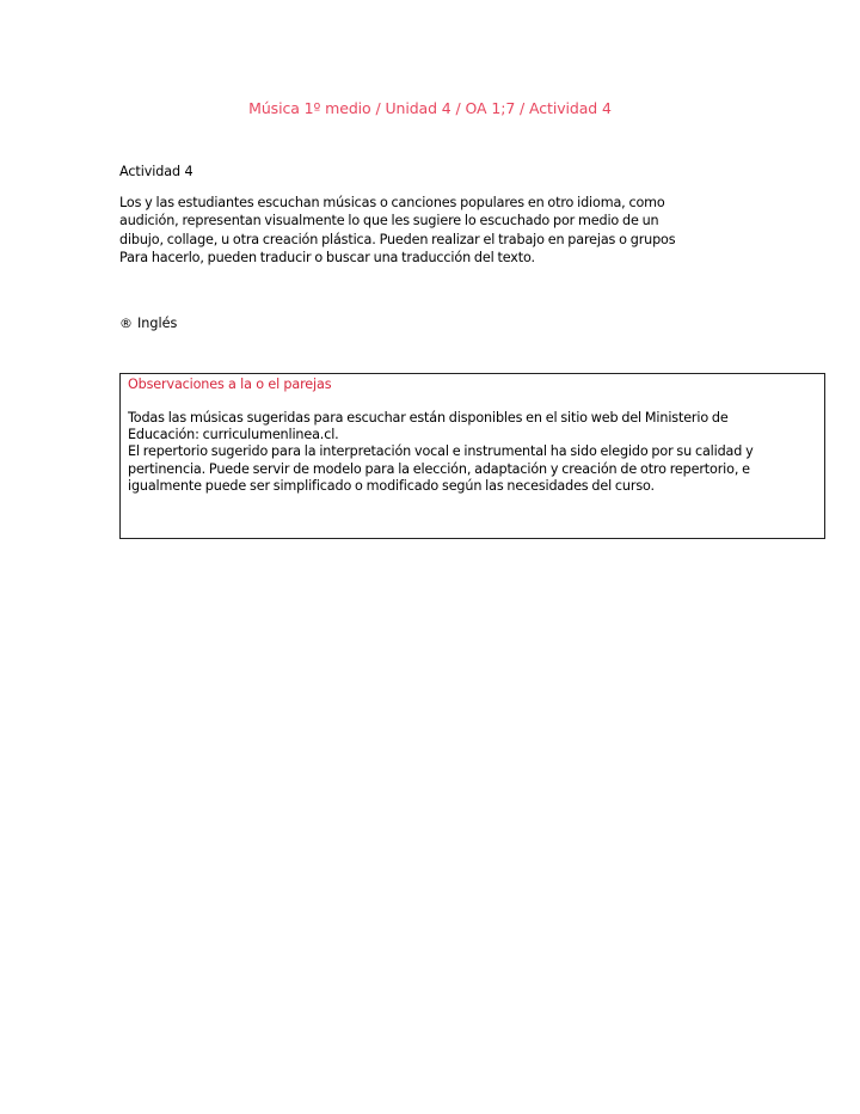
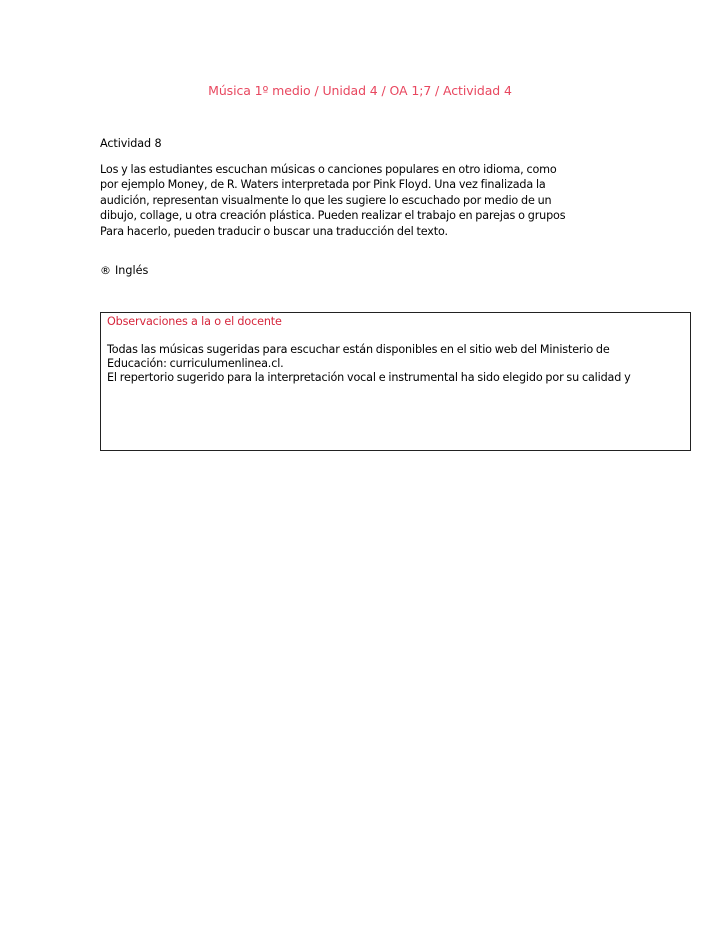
  Música 1º medio / Unidad 4 / OA 1;7 / Actividad 4
- Actividad 4
+ Actividad 8
  Los y las estudiantes escuchan músicas o canciones populares en otro idioma, como
+ por ejemplo Money, de R. Waters interpretada por Pink Floyd. Una vez finalizada la
  audición, representan visualmente lo que les sugiere lo escuchado por medio de un
  dibujo, collage, u otra creación plástica. Pueden realizar el trabajo en parejas o grupos
  Para hacerlo, pueden traducir o buscar una traducción del texto.
  ®
  Inglés
- Observaciones a la o el parejas
+ Observaciones a la o el docente
  Todas las músicas sugeridas para escuchar están disponibles en el sitio web del Ministerio de
  Educación: curriculumenlinea.cl.
  El repertorio sugerido para la interpretación vocal e instrumental ha sido elegido por su calidad y
- pertinencia. Puede servir de modelo para la elección, adaptación y creación de otro repertorio, e
- igualmente puede ser simplificado o modificado según las necesidades del curso.
